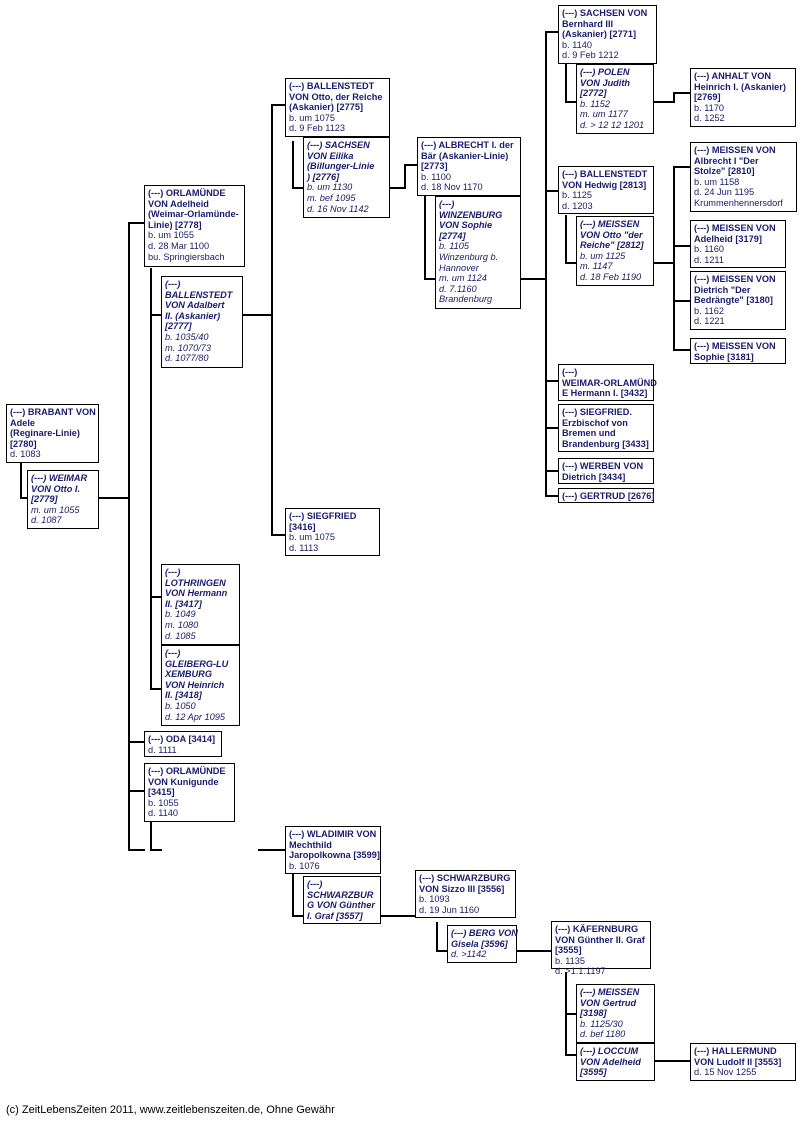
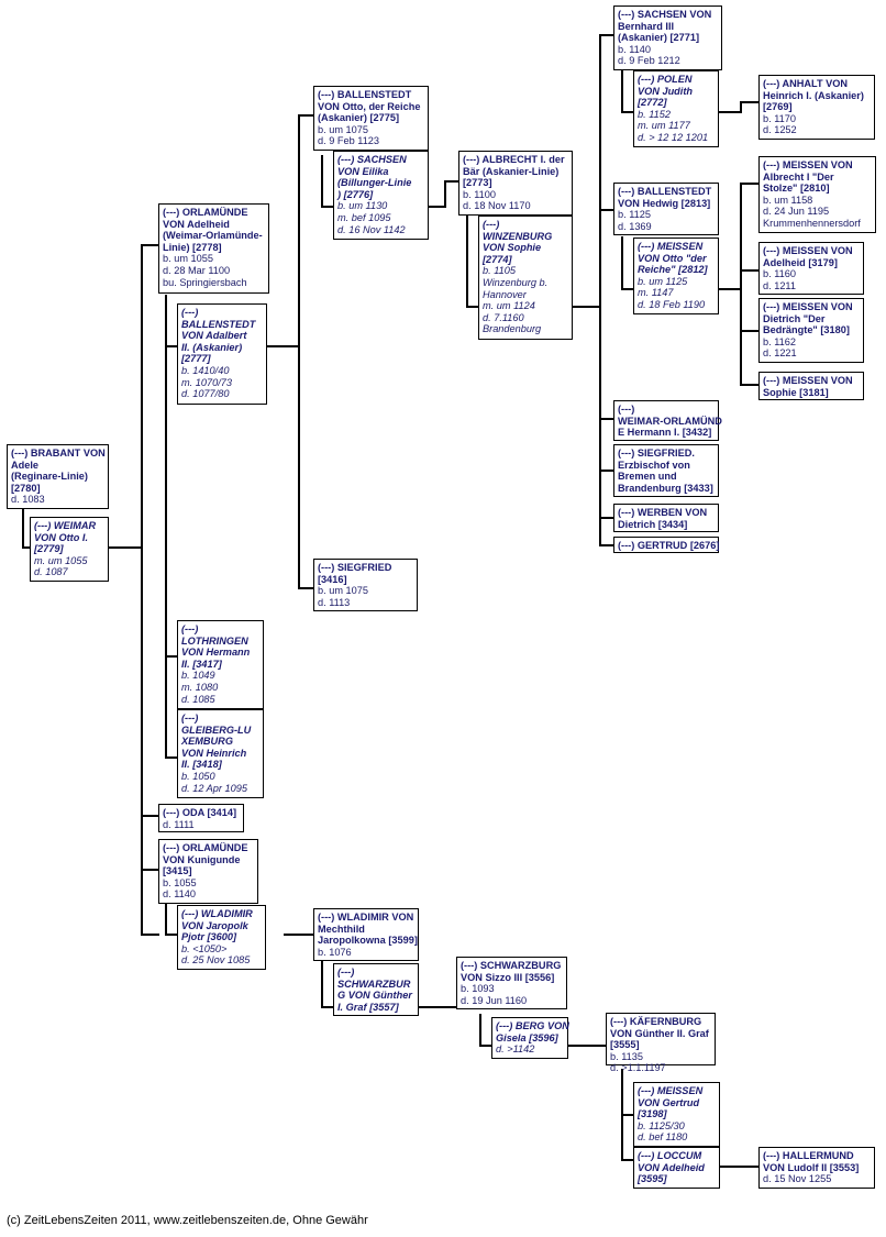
  (---) BRABANT VON
  Adele
  (Reginare-Linie)
  [2780]
  d. 1083
  (---) WEIMAR
  VON Otto I.
  [2779]
  m. um 1055
  d. 1087
  (---) ORLAMÜNDE
  VON Adelheid
  (Weimar-Orlamünde-
  Linie) [2778]
  b. um 1055
  d. 28 Mar 1100
  bu. Springiersbach
  (---)
  BALLENSTEDT
  VON Adalbert
  II. (Askanier)
  [2777]
- b. 1035/40
+ b. 1410/40
  m. 1070/73
  d. 1077/80
  (---)
  LOTHRINGEN
  VON Hermann
  II. [3417]
  b. 1049
  m. 1080
  d. 1085
  (---)
  GLEIBERG-LU
  XEMBURG
  VON Heinrich
  II. [3418]
  b. 1050
  d. 12 Apr 1095
  (---) ODA [3414]
  d. 1111
  (---) ORLAMÜNDE
  VON Kunigunde
  [3415]
  b. 1055
  d. 1140
+ (---) WLADIMIR
+ VON Jaropolk
+ Pjotr [3600]
+ b. <1050>
+ d. 25 Nov 1085
  (---) BALLENSTEDT
  VON Otto, der Reiche
  (Askanier) [2775]
  b. um 1075
  d. 9 Feb 1123
  (---) SACHSEN
  VON Eilika
  (Billunger-Linie
  ) [2776]
  b. um 1130
  m. bef 1095
  d. 16 Nov 1142
  (---) SIEGFRIED
  [3416]
  b. um 1075
  d. 1113
  (---) WLADIMIR VON
  Mechthild
  Jaropolkowna [3599]
  b. 1076
  (---)
  SCHWARZBUR
  G VON Günther
  I. Graf [3557]
  (---) ALBRECHT I. der
  Bär (Askanier-Linie)
  [2773]
  b. 1100
  d. 18 Nov 1170
  (---)
  WINZENBURG
  VON Sophie
  [2774]
  b. 1105
  Winzenburg b.
  Hannover
  m. um 1124
  d. 7.1160
  Brandenburg
  (---) SCHWARZBURG
  VON Sizzo III [3556]
  b. 1093
  d. 19 Jun 1160
  (---) BERG VON
  Gisela [3596]
  d. >1142
  (---) SACHSEN VON
  Bernhard III
  (Askanier) [2771]
  b. 1140
  d. 9 Feb 1212
  (---) POLEN
  VON Judith
  [2772]
  b. 1152
  m. um 1177
  d. > 12 12 1201
  (---) BALLENSTEDT
  VON Hedwig [2813]
  b. 1125
- d. 1203
+ d. 1369
  (---) MEISSEN
  VON Otto "der
  Reiche" [2812]
  b. um 1125
  m. 1147
  d. 18 Feb 1190
  (---)
  WEIMAR-ORLAMÜND
  E Hermann I. [3432]
  (---) SIEGFRIED.
  Erzbischof von
  Bremen und
  Brandenburg [3433]
  (---) WERBEN VON
  Dietrich [3434]
  (---) GERTRUD [2676]
  (---) KÄFERNBURG
  VON Günther II. Graf
  [3555]
  b. 1135
  d. >1.1.1197
  (---) MEISSEN
  VON Gertrud
  [3198]
  b. 1125/30
  d. bef 1180
  (---) LOCCUM
  VON Adelheid
  [3595]
  (---) ANHALT VON
  Heinrich I. (Askanier)
  [2769]
  b. 1170
  d. 1252
  (---) MEISSEN VON
  Albrecht I "Der
  Stolze" [2810]
  b. um 1158
  d. 24 Jun 1195
  Krummenhennersdorf
  (---) MEISSEN VON
  Adelheid [3179]
  b. 1160
  d. 1211
  (---) MEISSEN VON
  Dietrich "Der
  Bedrängte" [3180]
  b. 1162
  d. 1221
  (---) MEISSEN VON
  Sophie [3181]
  (---) HALLERMUND
  VON Ludolf II [3553]
  d. 15 Nov 1255
  (c) ZeitLebensZeiten 2011, www.zeitlebenszeiten.de, Ohne Gewähr
